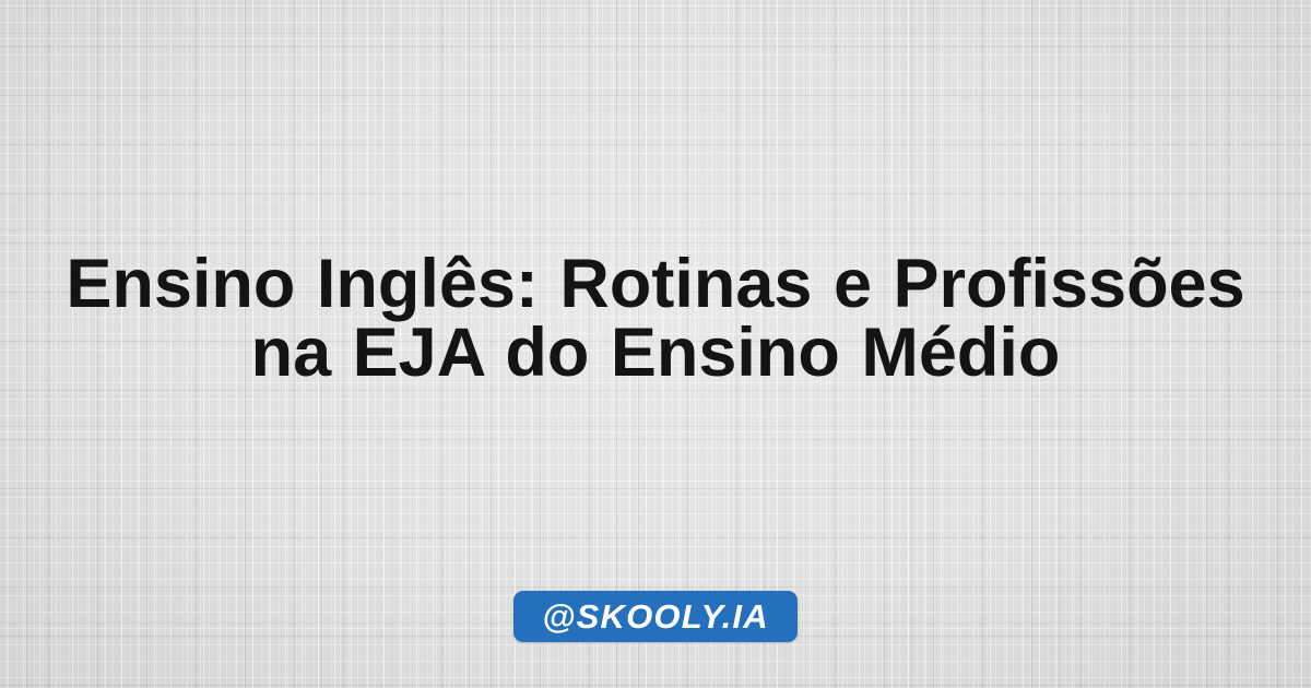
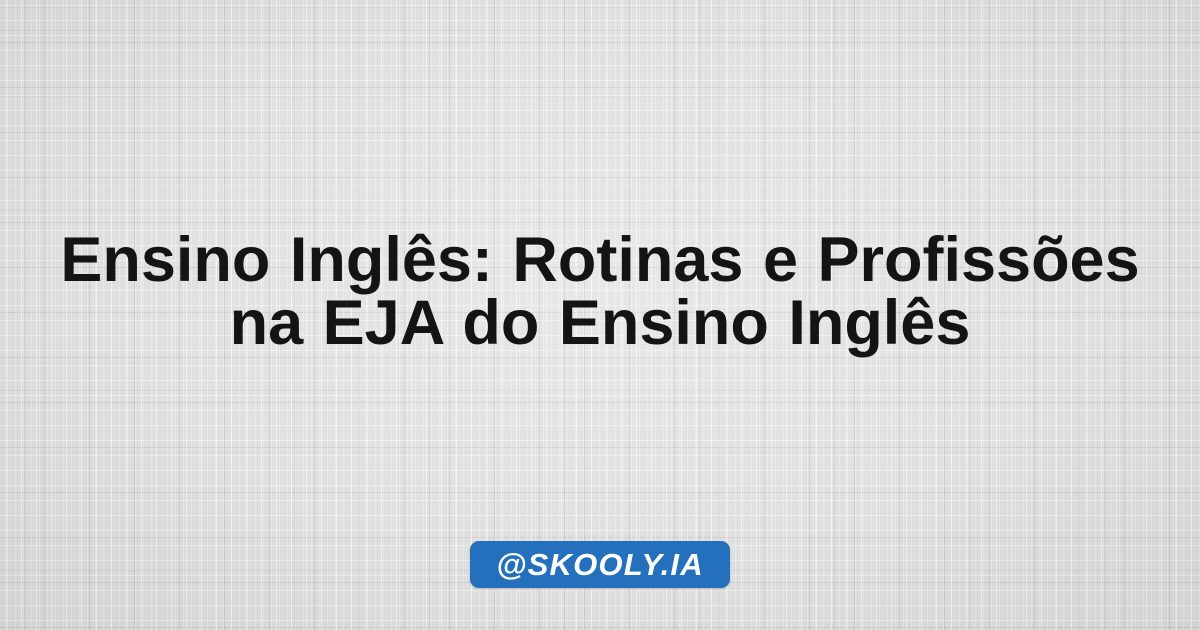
  Ensino Inglês: Rotinas e Profissões
- na EJA do Ensino Médio
+ na EJA do Ensino Inglês
  @SKOOLY.IA
